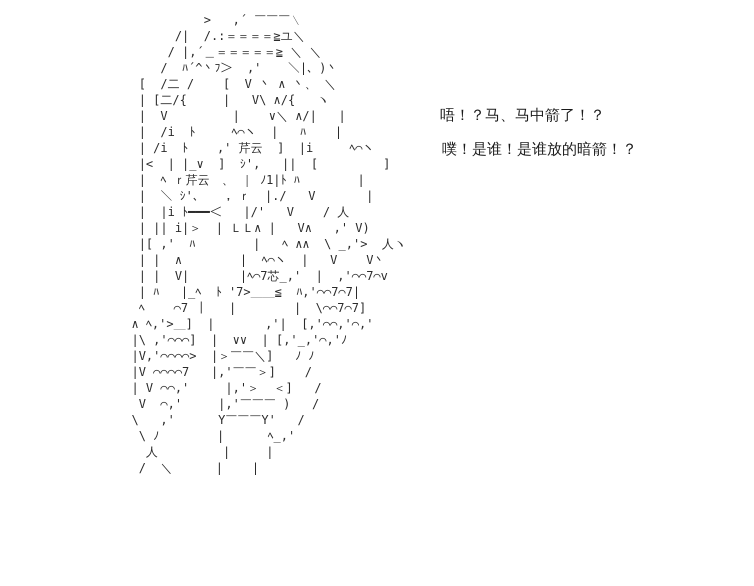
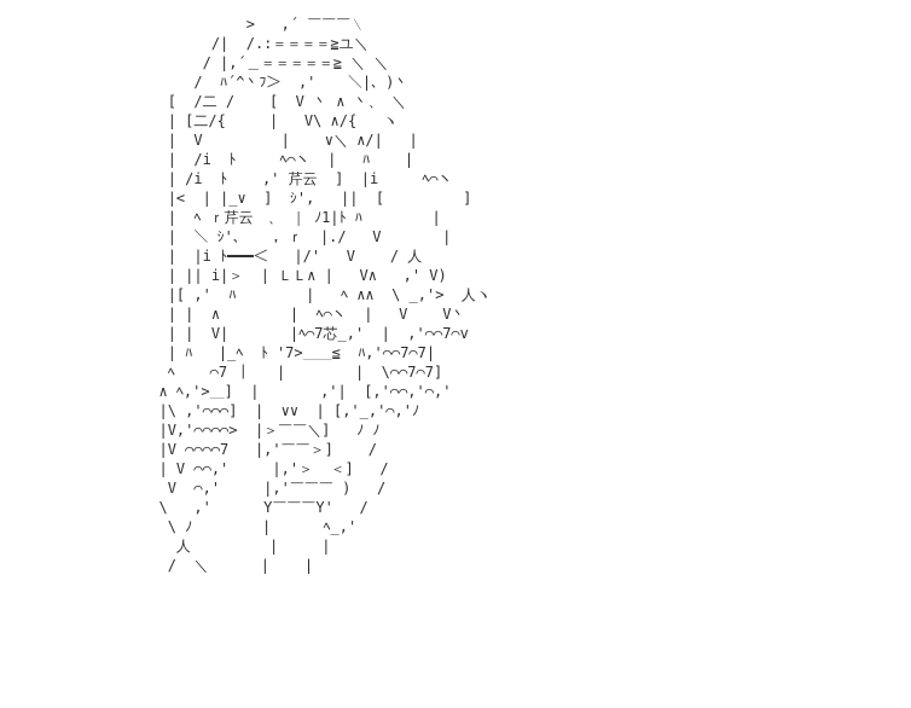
  > ,´ ￣￣￣﹨
  /| /.:＝＝＝＝≧ユ＼
  / |,´＿＝＝＝＝＝≧ ＼ ＼
  / ﾊ´^丶ﾌ＞ ,'￣ ＼|、)丶
  [ /二 / [ V 丶 ∧ 丶、 ＼
  | [二/{ | V\ ∧/{ ヽ
  | V | ∨＼ ∧/| |
  | /i ﾄ ﾍ⌒ヽ | ﾊ |
  | /i ﾄ ,' 芹云 ] |i ﾍ⌒ヽ
  |< | |_∨ ] ｼ', || [ ]
  | ﾍ ｒ芹云ゞ、 ｜ ﾉ1|ﾄ ﾊ |
  | ＼ ｼ'、 ，ｒ |./ V |
  | |i ﾄ━━━＜ |/' V / 人
  | || i|＞ | ＬＬ∧ | V∧ ,' V)
  |[ ,' ﾊ | ﾍ ∧∧ \ _,'> 人ヽ
  | | ∧ | ﾍ⌒ヽ | V V丶
  | | V| |ﾍ⌒7芯_,' | ,'⌒⌒7⌒v
  | ﾊ |_ﾍ ﾄ '7>＿＿≦ ﾊ,'⌒⌒7⌒7|
  ﾍ ⌒7 ｜ | | \⌒⌒7⌒7]
  ∧ ﾍ,'>＿] | ,'| [,'⌒⌒,'⌒,'
  |\ ,'⌒⌒⌒] | ∨∨ | [,'_,'⌒,'ﾉ
  |V,'⌒⌒⌒⌒> |＞￣￣＼] ﾉ ﾉ
  |V ⌒⌒⌒⌒7 |,'￣￣＞] /
  | V ⌒⌒,' |,'＞ ＜] /
  V ⌒,' |,'￣￣￣ ) /
  \ ,' Y￣￣￣Y' /
  \ ﾉ | ﾍ_,'
  人 | |
  / ＼ | |
- 唔！？马、马中箭了！？
- 噗！是谁！是谁放的暗箭！？
